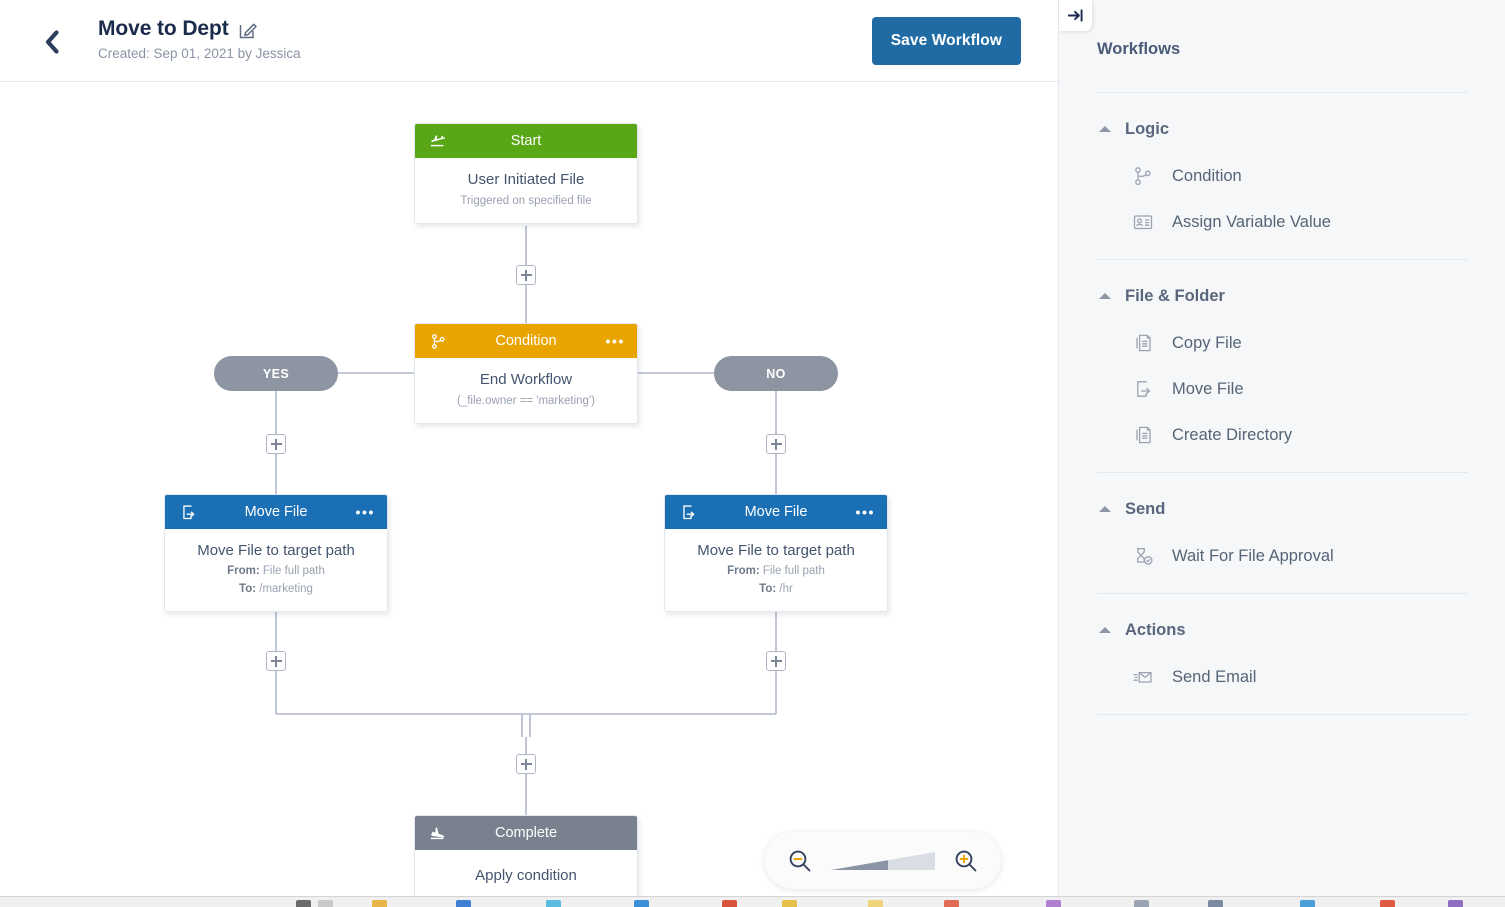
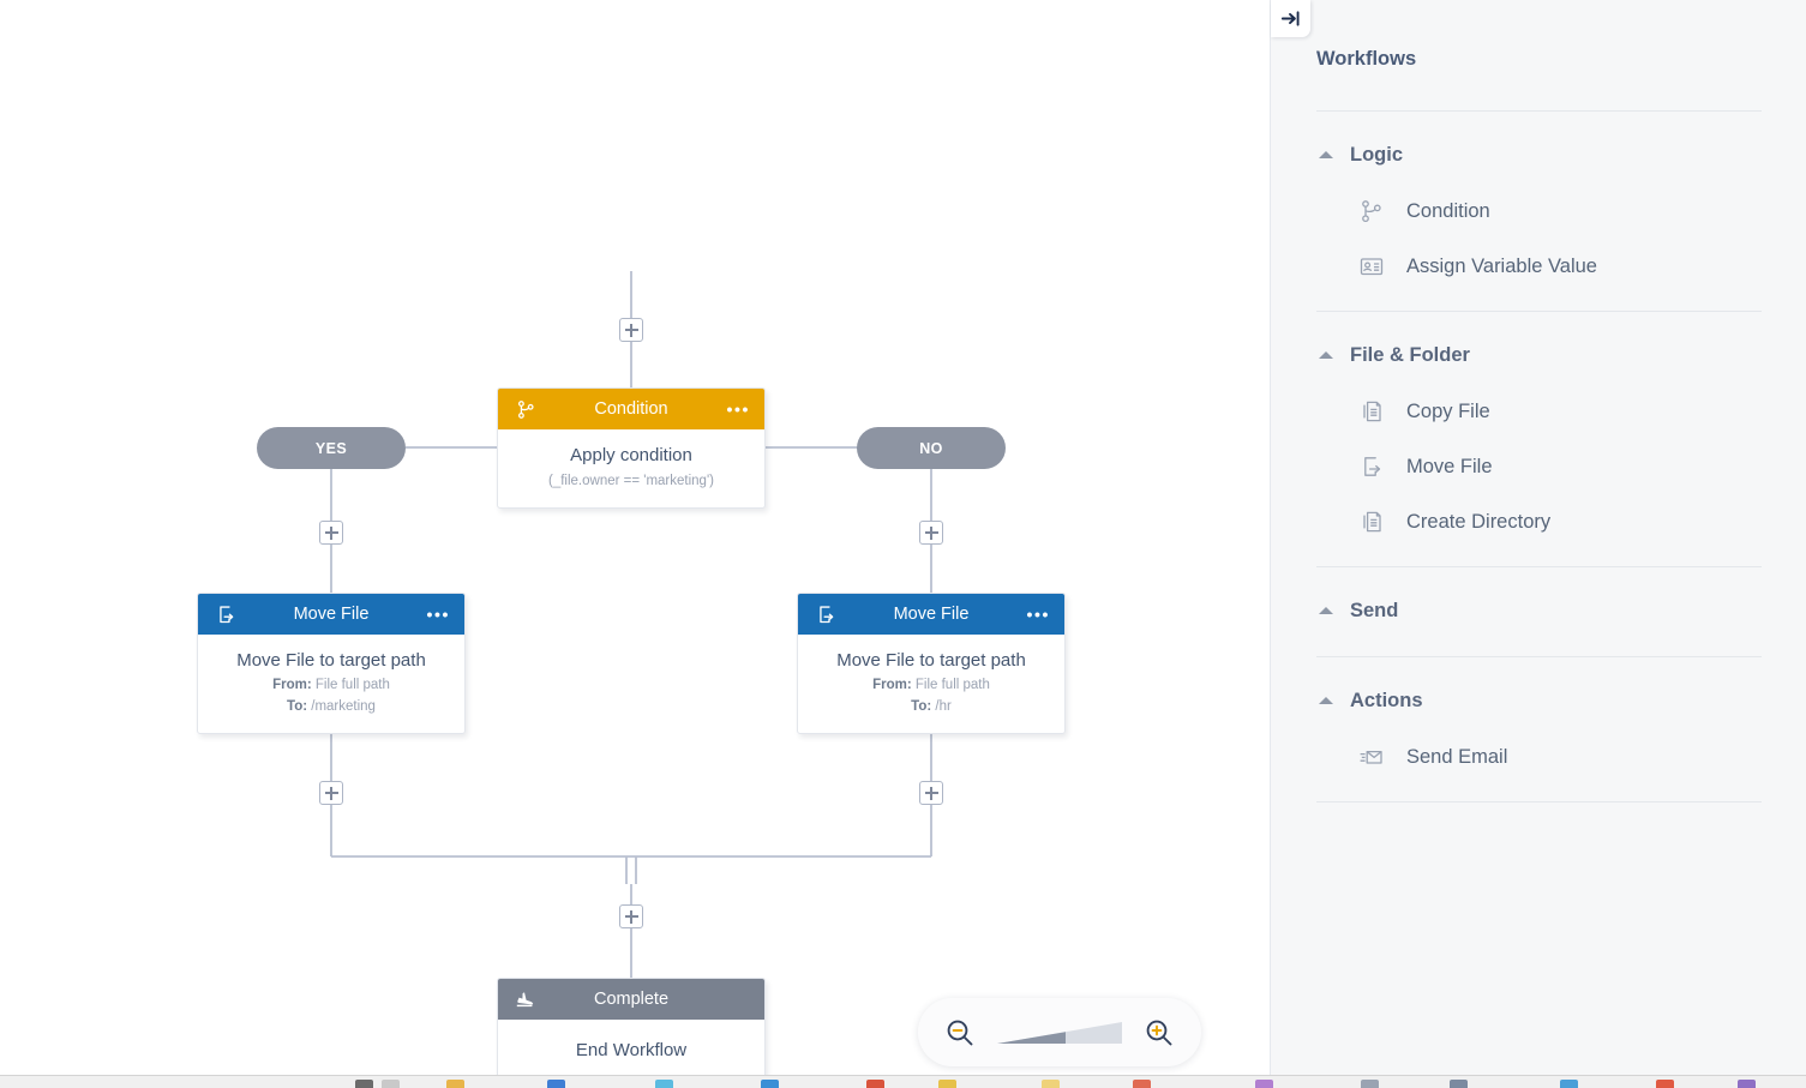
- Move to Dept
- Created: Sep 01, 2021 by Jessica
- Save Workflow
  YES
  NO
- Start
- User Initiated File
- Triggered on specified file
  Condition
  •••
- End Workflow
+ Apply condition
  (_file.owner == 'marketing')
  Move File
  •••
  Move File to target path
  From: File full path
  To: /marketing
  Move File
  •••
  Move File to target path
  From: File full path
  To: /hr
  Complete
- Apply condition
+ End Workflow
  Workflows
  Logic
  Condition
  Assign Variable Value
  File & Folder
  Copy File
  Move File
  Create Directory
  Send
- Wait For File Approval
  Actions
  Send Email
